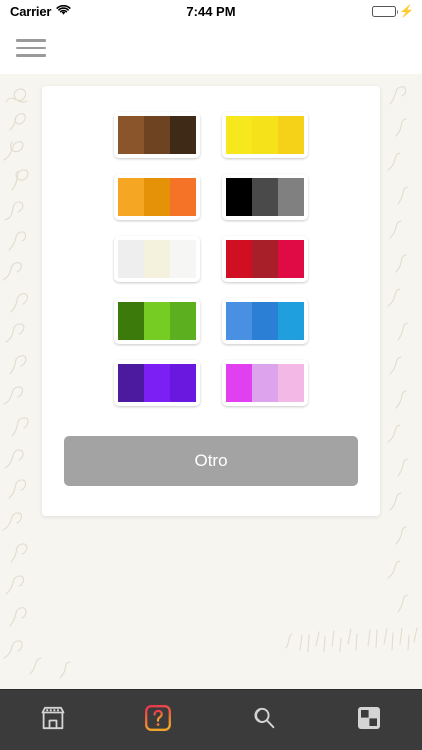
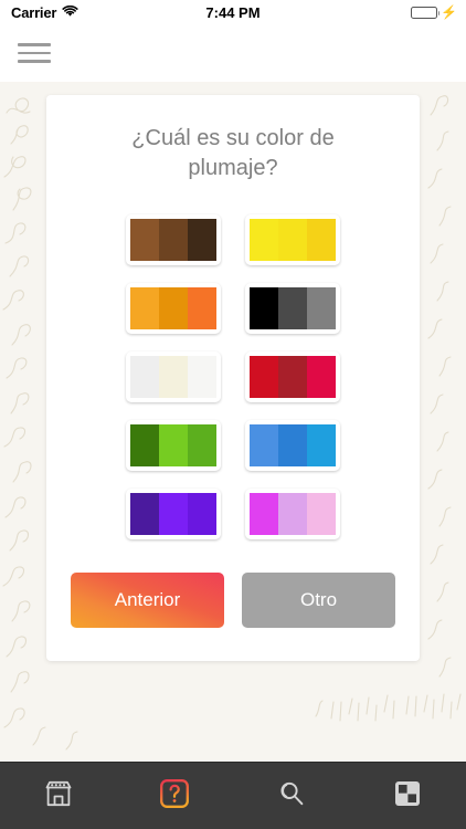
  Carrier
  7:44 PM
  ⚡
+ ¿Cuál es su color de plumaje?
+ Anterior
  Otro
